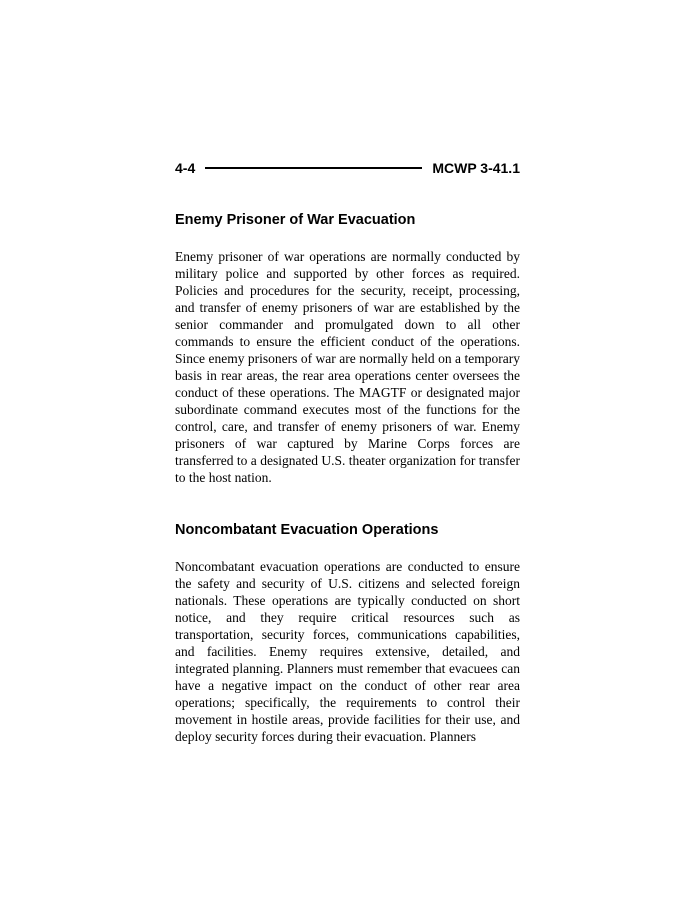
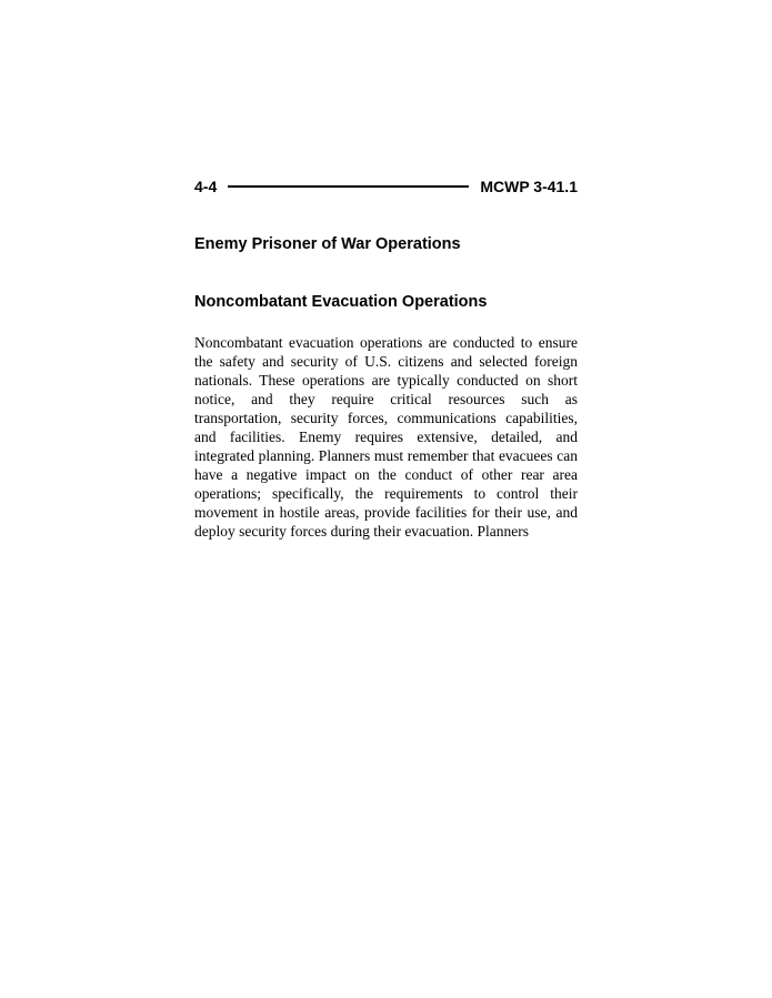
  4-4
  MCWP 3-41.1
- Enemy Prisoner of War Evacuation
+ Enemy Prisoner of War Operations
- Enemy prisoner of war operations are normally conducted by military police and supported by other forces as required. Policies and procedures for the security, receipt, processing, and transfer of enemy prisoners of war are established by the senior commander and promulgated down to all other commands to ensure the efficient conduct of the operations. Since enemy prisoners of war are normally held on a temporary basis in rear areas, the rear area operations center oversees the conduct of these operations. The MAGTF or designated major subordinate command executes most of the functions for the control, care, and transfer of enemy prisoners of war. Enemy prisoners of war captured by Marine Corps forces are transferred to a designated U.S. theater organization for transfer to the host nation.
  Noncombatant Evacuation Operations
  Noncombatant evacuation operations are conducted to ensure the safety and security of U.S. citizens and selected foreign nationals. These operations are typically conducted on short notice, and they require critical resources such as transportation, security forces, communications capabilities, and facilities. Enemy requires extensive, detailed, and integrated planning. Planners must remember that evacuees can have a negative impact on the conduct of other rear area operations; specifically, the requirements to control their movement in hostile areas, provide facilities for their use, and deploy security forces during their evacuation. Planners
